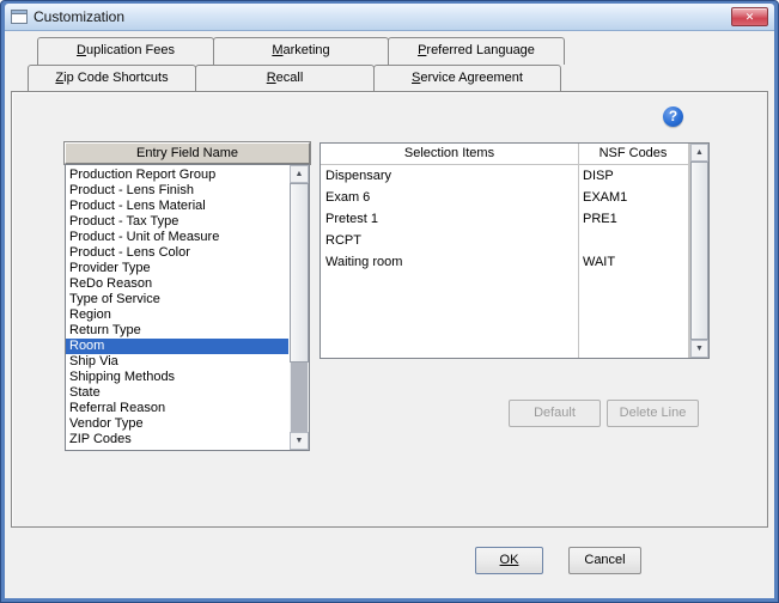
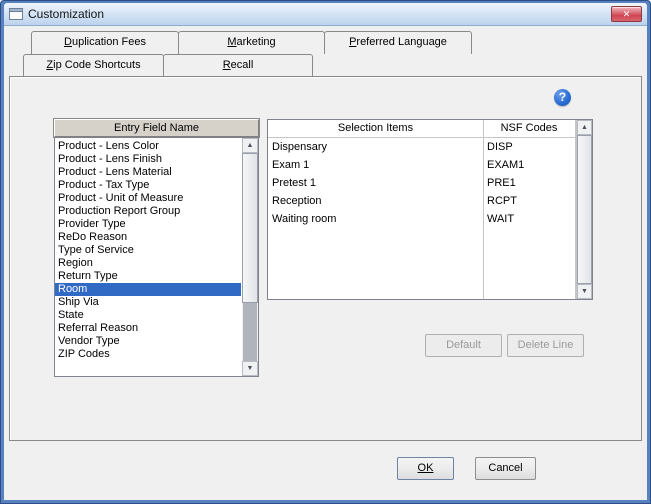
  Customization
  ✕
  Duplication Fees
  Marketing
  Preferred Language
  Zip Code Shortcuts
  Recall
- Service Agreement
  ?
  Entry Field Name
- Production Report Group
+ Product - Lens Color
  Product - Lens Finish
  Product - Lens Material
  Product - Tax Type
  Product - Unit of Measure
- Product - Lens Color
+ Production Report Group
  Provider Type
  ReDo Reason
  Type of Service
  Region
  Return Type
  Room
  Ship Via
- Shipping Methods
  State
  Referral Reason
  Vendor Type
  ZIP Codes
  Selection Items
  NSF Codes
  Dispensary
  DISP
- Exam 6
+ Exam 1
  EXAM1
  Pretest 1
  PRE1
+ Reception
  RCPT
  Waiting room
  WAIT
  Default
  Delete Line
  OK
  Cancel
